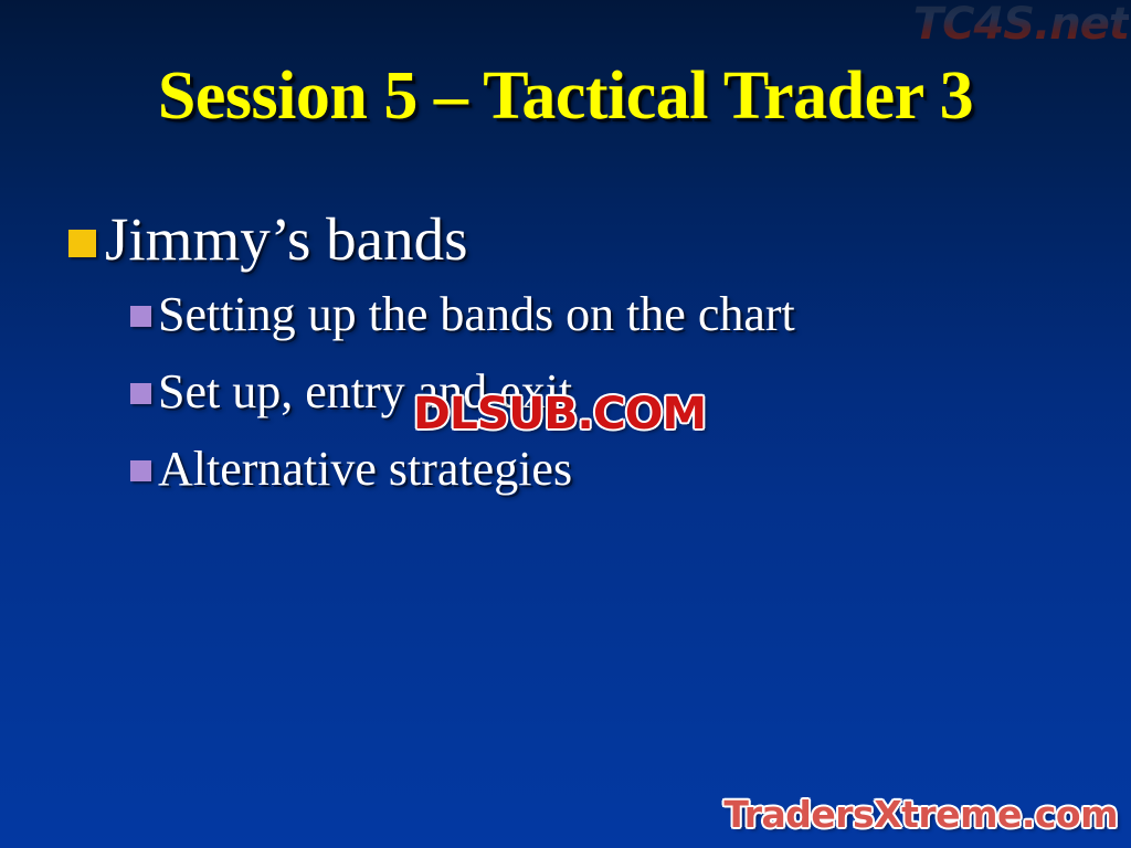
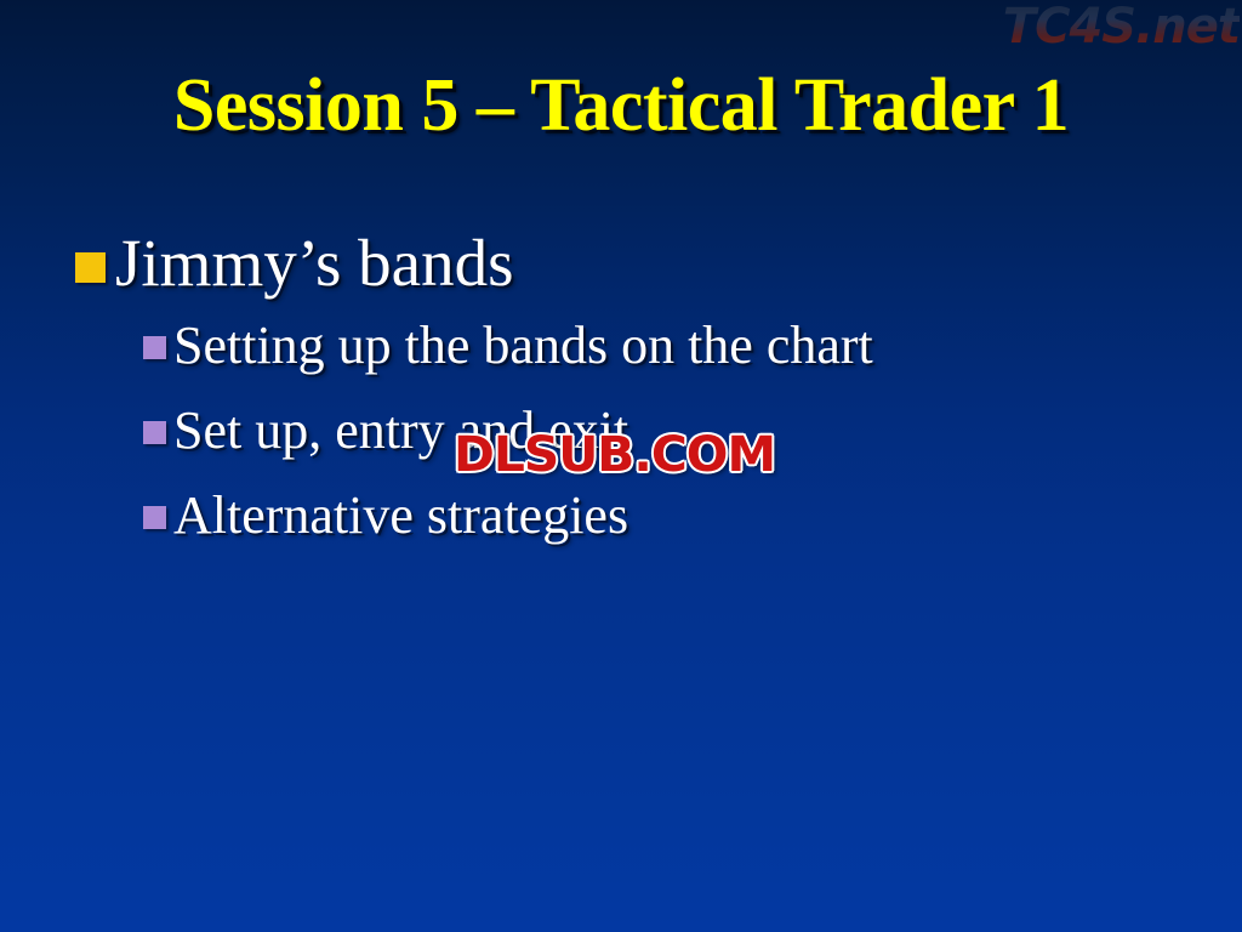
- Session 5 – Tactical Trader 3
+ Session 5 – Tactical Trader 1
  Jimmy’s bands
  Setting up the bands on the chart
  Set up, entry and exit
  Alternative strategies
  TC4S.net
  DLSUB.COM
- TradersXtreme.com
